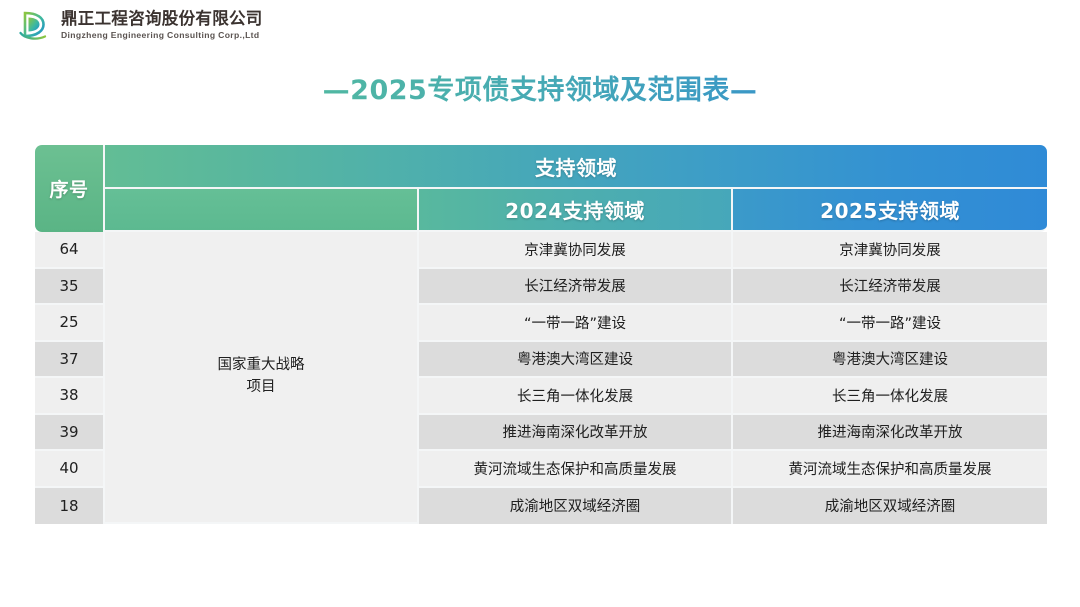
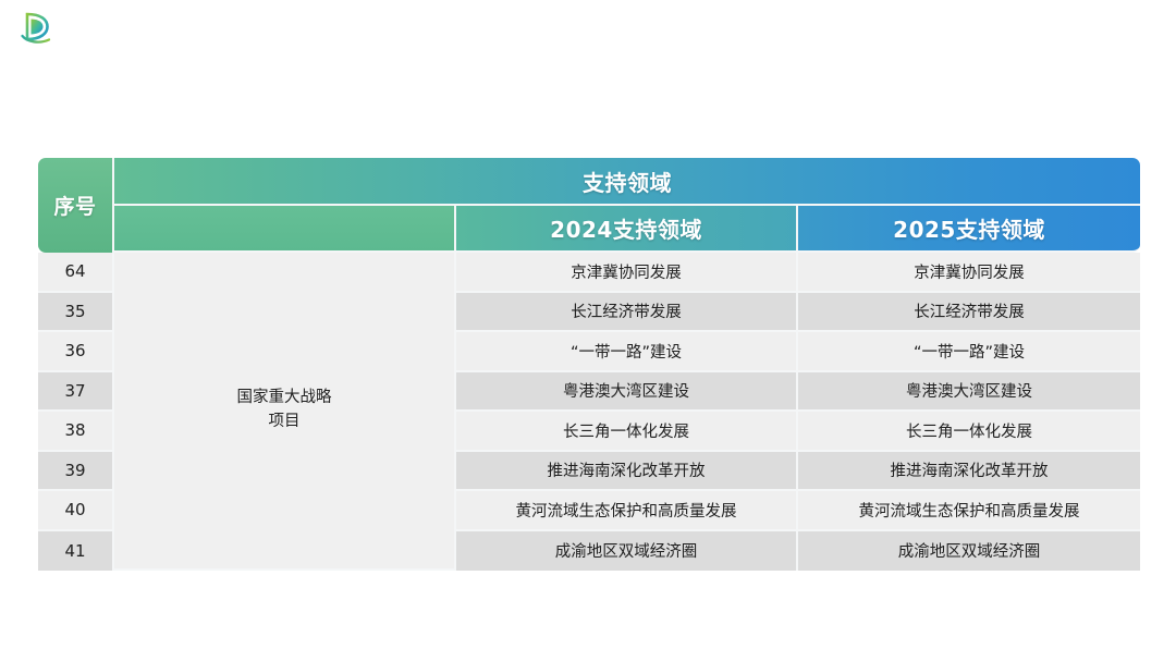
- 鼎正工程咨询股份有限公司
- Dingzheng Engineering Consulting Corp.,Ltd
- —2025专项债支持领域及范围表—
  序号	支持领域
  	2024支持领域	2025支持领域
  64	国家重大战略项目	京津冀协同发展	京津冀协同发展
  35	长江经济带发展	长江经济带发展
- 25	“一带一路”建设	“一带一路”建设
+ 36	“一带一路”建设	“一带一路”建设
  37	粤港澳大湾区建设	粤港澳大湾区建设
  38	长三角一体化发展	长三角一体化发展
  39	推进海南深化改革开放	推进海南深化改革开放
  40	黄河流域生态保护和高质量发展	黄河流域生态保护和高质量发展
- 18	成渝地区双域经济圈	成渝地区双域经济圈
+ 41	成渝地区双域经济圈	成渝地区双域经济圈
